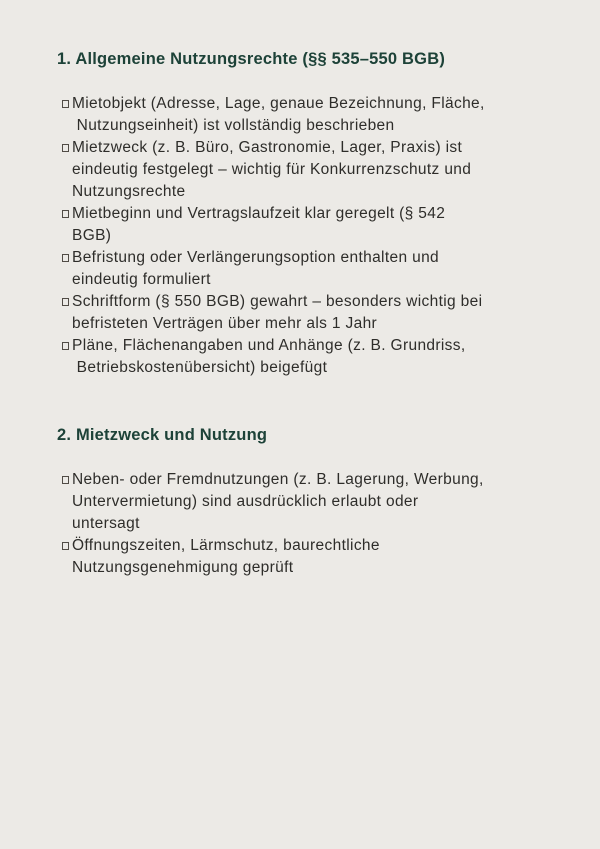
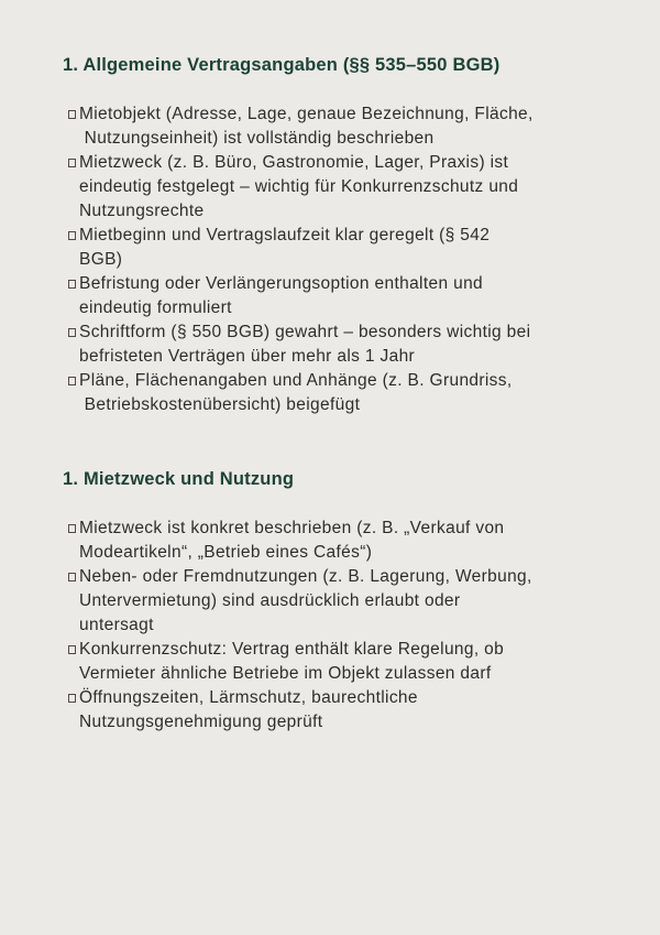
- 1. Allgemeine Nutzungsrechte (§§ 535–550 BGB)
+ 1. Allgemeine Vertragsangaben (§§ 535–550 BGB)
  Mietobjekt (Adresse, Lage, genaue Bezeichnung, Fläche,
  Nutzungseinheit) ist vollständig beschrieben
  Mietzweck (z. B. Büro, Gastronomie, Lager, Praxis) ist
  eindeutig festgelegt – wichtig für Konkurrenzschutz und
  Nutzungsrechte
  Mietbeginn und Vertragslaufzeit klar geregelt (§ 542
  BGB)
  Befristung oder Verlängerungsoption enthalten und
  eindeutig formuliert
  Schriftform (§ 550 BGB) gewahrt – besonders wichtig bei
  befristeten Verträgen über mehr als 1 Jahr
  Pläne, Flächenangaben und Anhänge (z. B. Grundriss,
  Betriebskostenübersicht) beigefügt
- 2. Mietzweck und Nutzung
+ 1. Mietzweck und Nutzung
+ Mietzweck ist konkret beschrieben (z. B. „Verkauf von
+ Modeartikeln“, „Betrieb eines Cafés“)
  Neben- oder Fremdnutzungen (z. B. Lagerung, Werbung,
  Untervermietung) sind ausdrücklich erlaubt oder
  untersagt
+ Konkurrenzschutz: Vertrag enthält klare Regelung, ob
+ Vermieter ähnliche Betriebe im Objekt zulassen darf
  Öffnungszeiten, Lärmschutz, baurechtliche
  Nutzungsgenehmigung geprüft
